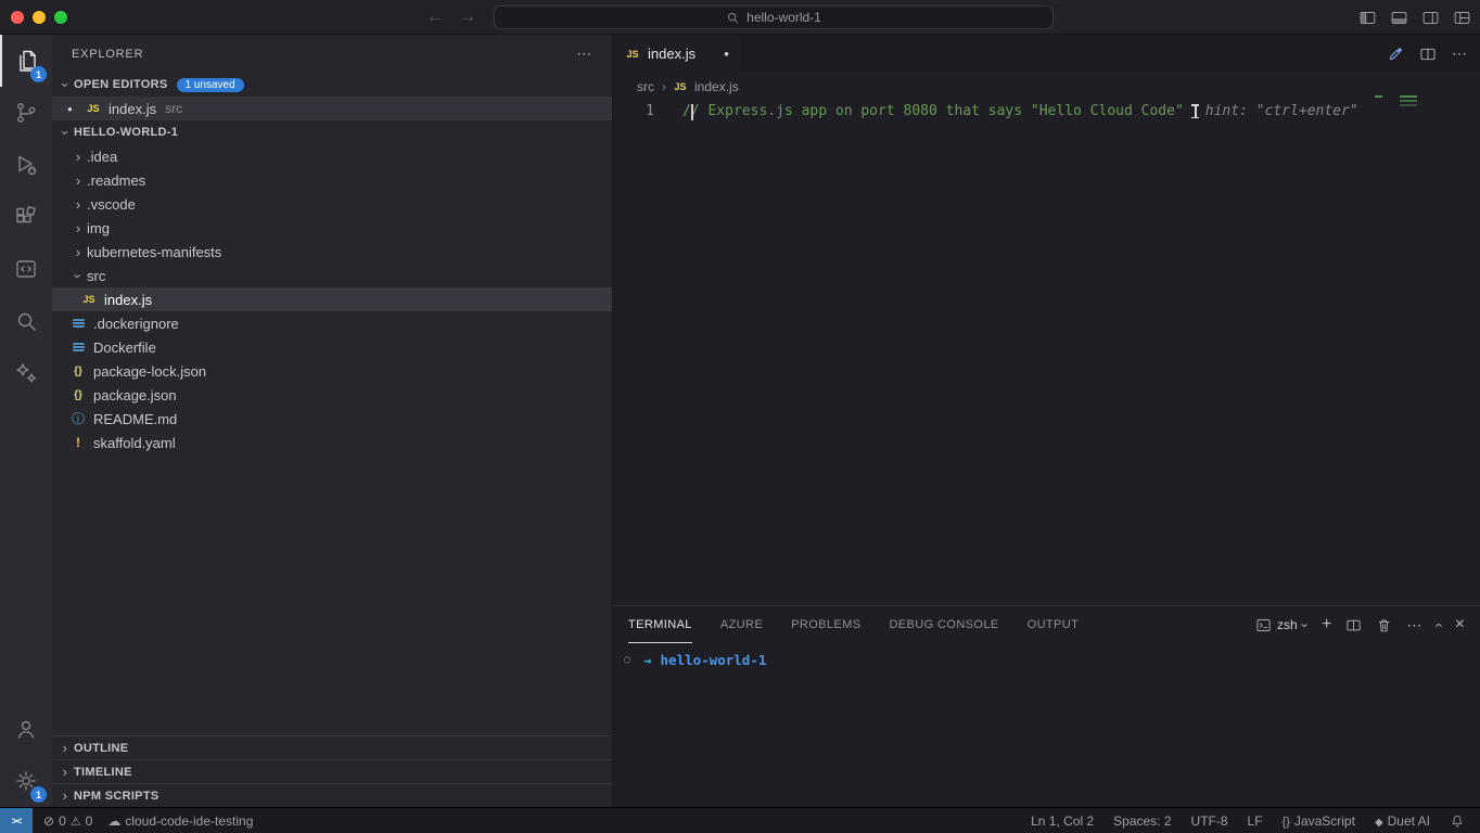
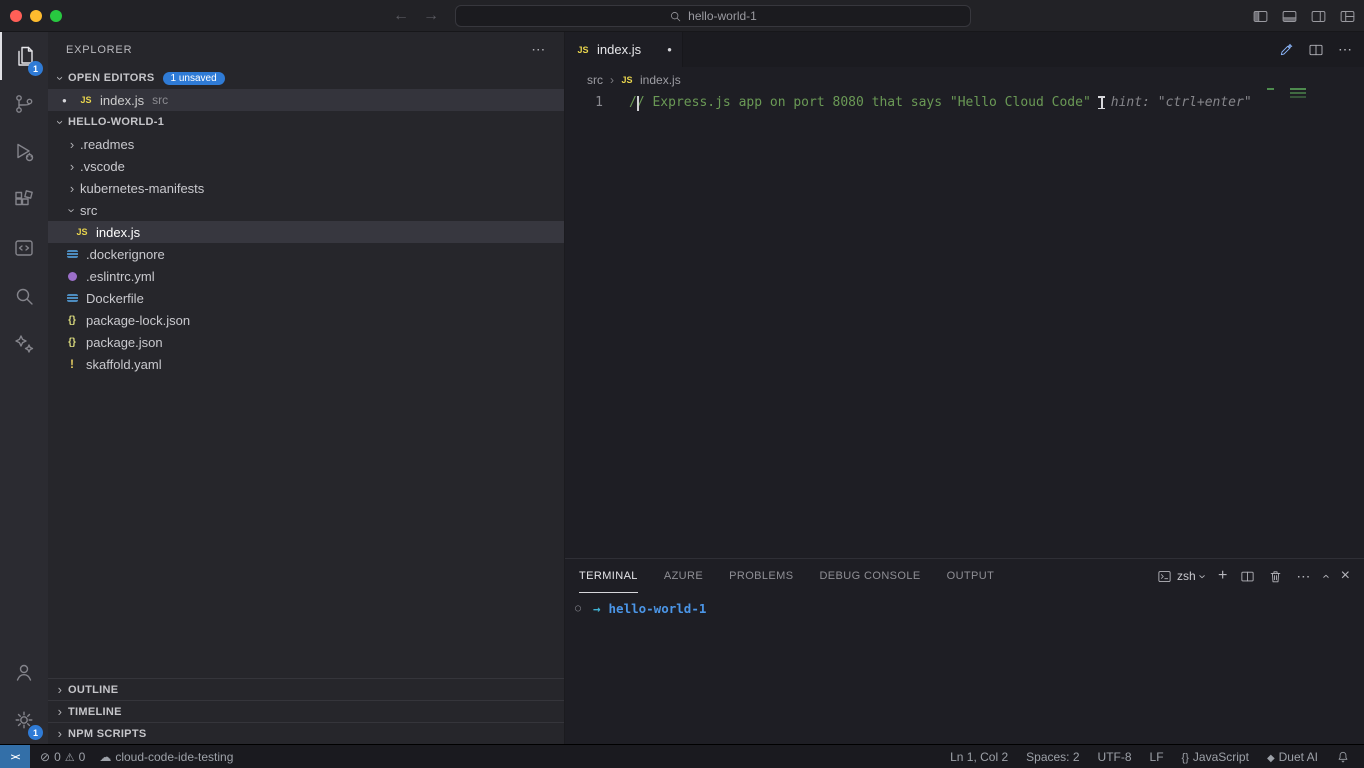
  hello-world-1
  1
  1
  EXPLORER
  OPEN EDITORS
  1 unsaved
  index.js
  src
  HELLO-WORLD-1
- .idea
  .readmes
  .vscode
- img
  kubernetes-manifests
  src
  index.js
  .dockerignore
+ .eslintrc.yml
  Dockerfile
  package-lock.json
  package.json
- README.md
  skaffold.yaml
  OUTLINE
  TIMELINE
  NPM SCRIPTS
  index.js
  src
  index.js
  1
  // Express.js app on port 8080 that says "Hello Cloud Code"
  hint: "ctrl+enter"
  TERMINAL
  AZURE
  PROBLEMS
  DEBUG CONSOLE
  OUTPUT
  zsh
  →
  hello-world-1
  0
  0
  cloud-code-ide-testing
  Ln 1, Col 2
  Spaces: 2
  UTF-8
  LF
  JavaScript
  Duet AI
